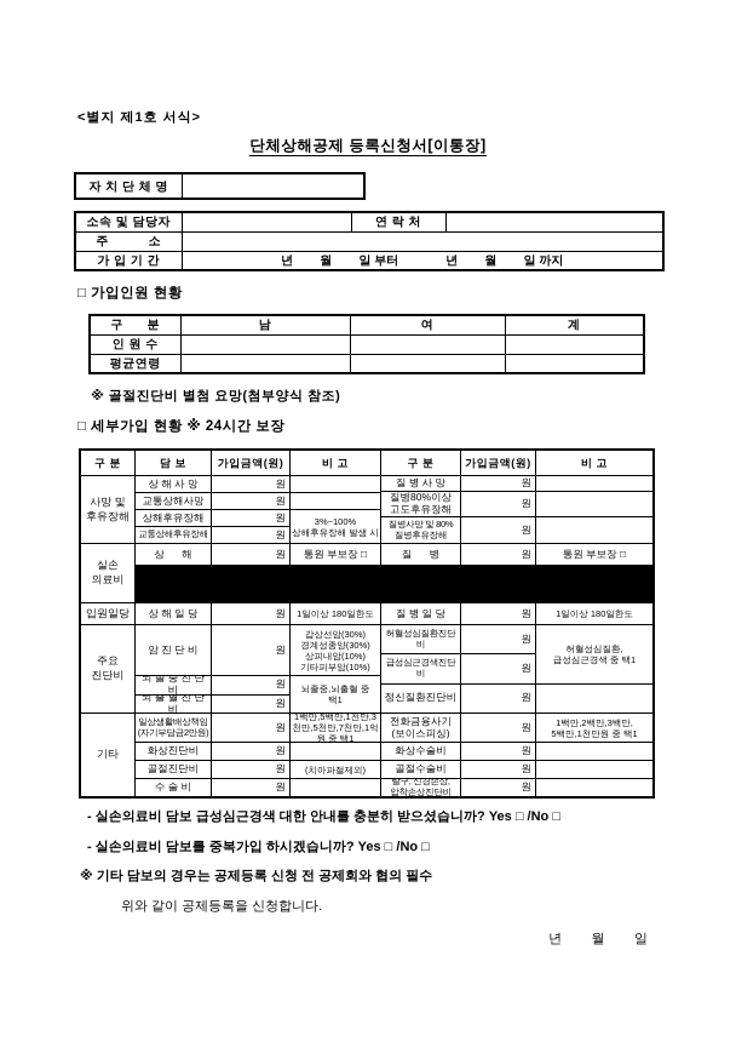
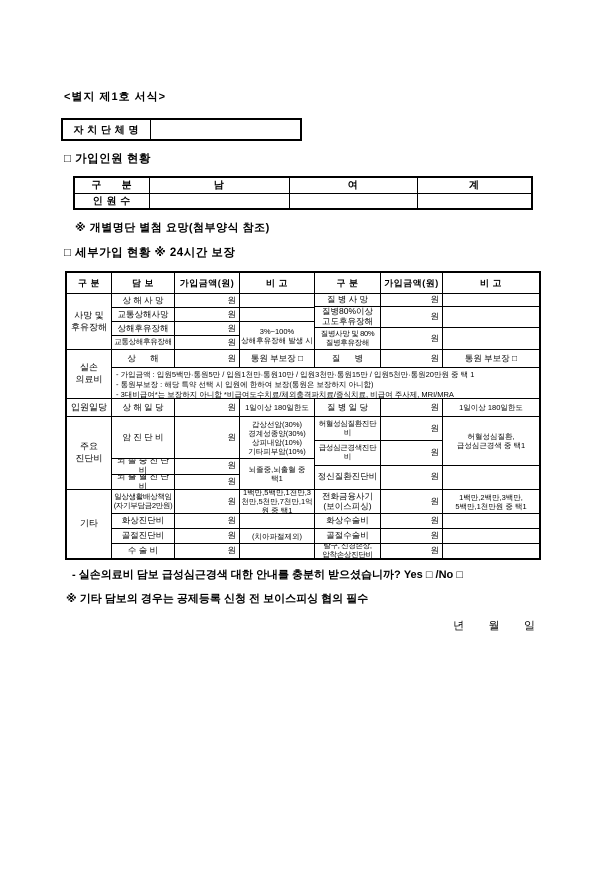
  <별지 제1호 서식>
- 단체상해공제 등록신청서[이통장]
  자 치 단 체 명
- 소속 및 담당자		연 락 처
- 주 소
- 가 입 기 간	년 월 일 부터 년 월 일 까지
  □ 가입인원 현황
  구 분	남	여	계
  인 원 수
- 평균연령
- ※ 골절진단비 별첨 요망(첨부양식 참조)
+ ※ 개별명단 별첨 요망(첨부양식 참조)
  □ 세부가입 현황 ※ 24시간 보장
  구 분
  담 보
  가입금액(원)
  비 고
  구 분
  가입금액(원)
  비 고
  사망 및
  후유장해
  상 해 사 망
  원
  교통상해사망
  원
  상해후유장해
  원
  3%~100%
  상해후유장해 발생 시
  교통상해후유장해
  원
  질 병 사 망
  원
  질병80%이상
  고도후유장해
  원
  질병사망 및 80%
  질병후유장해
  원
  실손
  의료비
  상 해
  원
  통원 부보장 □
  질 병
  원
  통원 부보장 □
+ - 가입금액 : 입원5백만·통원5만 / 입원1천만·통원10만 / 입원3천만·통원15만 / 입원5천만·통원20만원 중 택 1
+ - 통원부보장 : 해당 특약 선택 시 입원에 한하여 보장(통원은 보장하지 아니함)
+ - 3대비급여*는 보장하지 아니함 *비급여도수치료/체외충격파치료/증식치료, 비급여 주사제, MRI/MRA
  입원일당
  상 해 일 당
  원
  1일이상 180일한도
  질 병 일 당
  원
  1일이상 180일한도
  주요
  진단비
  암 진 단 비
  원
  갑상선암(30%)
  경계성종양(30%)
  상피내암(10%)
  기타피부암(10%)
  뇌 졸 중 진 단 비
  원
  뇌졸중,뇌출혈 중
  택1
  뇌 출 혈 진 단 비
  원
  허혈성심질환진단비
  원
  허혈성심질환,
  급성심근경색 중 택1
  급성심근경색진단비
  원
  정신질환진단비
  원
  기타
  일상생활배상책임
  (자기부담금2만원)
  원
  1백만,5백만,1천만,3
  천만,5천만,7천만,1억
  원 중 택1
  화상진단비
  원
  골절진단비
  원
  (치아파절제외)
  수 술 비
  원
  전화금융사기
  (보이스피싱)
  원
  1백만,2백만,3백만,
  5백만,1천만원 중 택1
  화상수술비
  원
  골절수술비
  원
  탈구, 신경손상,
  압착손상진단비
  원
  - 실손의료비 담보 급성심근경색 대한 안내를 충분히 받으셨습니까? Yes □ /No □
- - 실손의료비 담보를 중복가입 하시겠습니까? Yes □ /No □
- ※ 기타 담보의 경우는 공제등록 신청 전 공제회와 협의 필수
+ ※ 기타 담보의 경우는 공제등록 신청 전 보이스피싱 협의 필수
- 위와 같이 공제등록을 신청합니다.
  년 월 일
